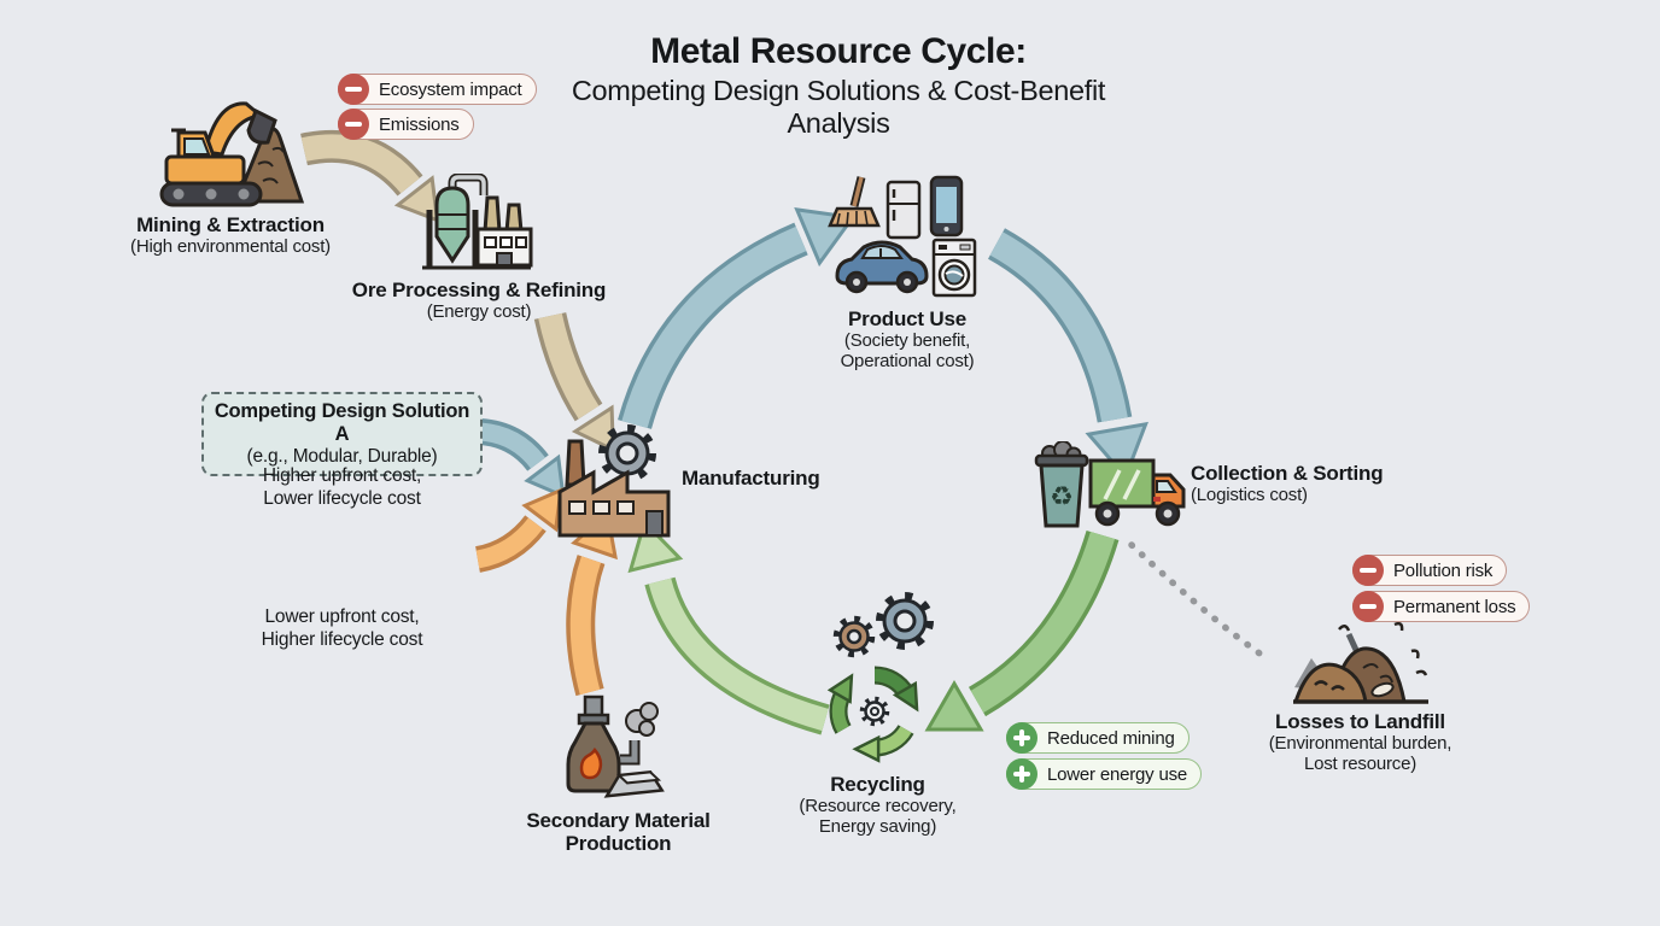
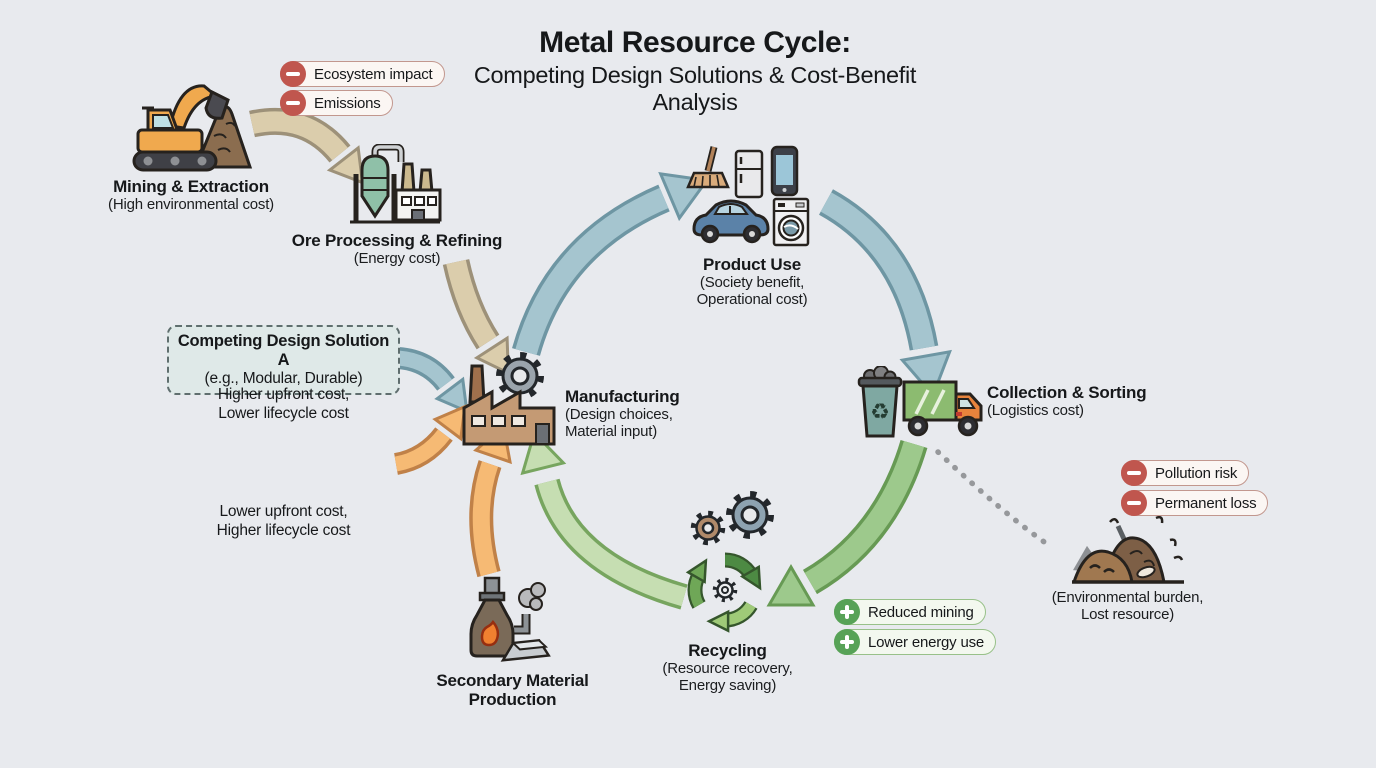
  Metal Resource Cycle:
  Competing Design Solutions & Cost-Benefit
  Analysis
  ♻
  Mining & Extraction
  (High environmental cost)
  Ore Processing & Refining
  (Energy cost)
  Product Use
  (Society benefit,
  Operational cost)
  Manufacturing
+ (Design choices,
+ Material input)
  Collection & Sorting
  (Logistics cost)
- Losses to Landfill
  (Environmental burden,
  Lost resource)
  Recycling
  (Resource recovery,
  Energy saving)
  Secondary Material
  Production
  Ecosystem impact
  Emissions
  Pollution risk
  Permanent loss
  Reduced mining
  Lower energy use
  Competing Design Solution A
  (e.g., Modular, Durable)
  Higher upfront cost,
  Lower lifecycle cost
  Lower upfront cost,
  Higher lifecycle cost
